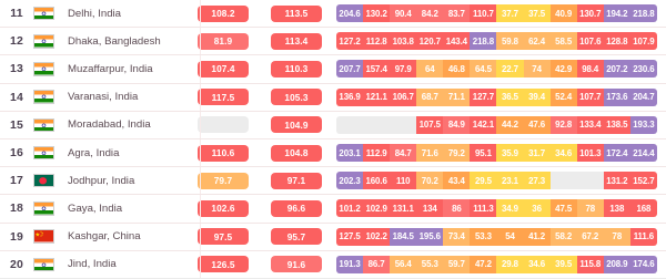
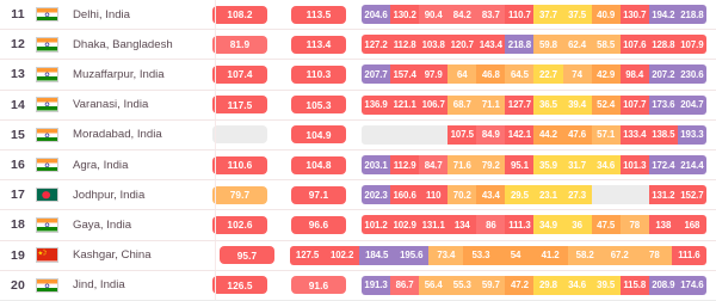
  11
  Delhi, India
  108.2
  113.5
  204.6
  130.2
  90.4
  84.2
  83.7
  110.7
  37.7
  37.5
  40.9
  130.7
  194.2
  218.8
  12
  Dhaka, Bangladesh
  81.9
  113.4
  127.2
  112.8
  103.8
  120.7
  143.4
  218.8
  59.8
  62.4
  58.5
  107.6
  128.8
  107.9
  13
  Muzaffarpur, India
  107.4
  110.3
  207.7
  157.4
  97.9
  64
  46.8
  64.5
  22.7
  74
  42.9
  98.4
  207.2
  230.6
  14
  Varanasi, India
  117.5
  105.3
  136.9
  121.1
  106.7
  68.7
  71.1
  127.7
  36.5
  39.4
  52.4
  107.7
  173.6
  204.7
  15
  Moradabad, India
  104.9
  107.5
  84.9
  142.1
  44.2
  47.6
- 92.8
+ 57.1
  133.4
  138.5
  193.3
  16
  Agra, India
  110.6
  104.8
  203.1
  112.9
  84.7
  71.6
  79.2
  95.1
  35.9
  31.7
  34.6
  101.3
  172.4
  214.4
  17
  Jodhpur, India
  79.7
  97.1
  202.3
  160.6
  110
  70.2
  43.4
  29.5
  23.1
  27.3
  131.2
  152.7
  18
  Gaya, India
  102.6
  96.6
  101.2
  102.9
  131.1
  134
  86
  111.3
  34.9
  36
  47.5
  78
  138
  168
  19
  Kashgar, China
- 97.5
  95.7
  127.5
  102.2
  184.5
  195.6
  73.4
  53.3
  54
  41.2
  58.2
  67.2
  78
  111.6
  20
  Jind, India
  126.5
  91.6
  191.3
  86.7
  56.4
  55.3
  59.7
  47.2
  29.8
  34.6
  39.5
  115.8
  208.9
  174.6
